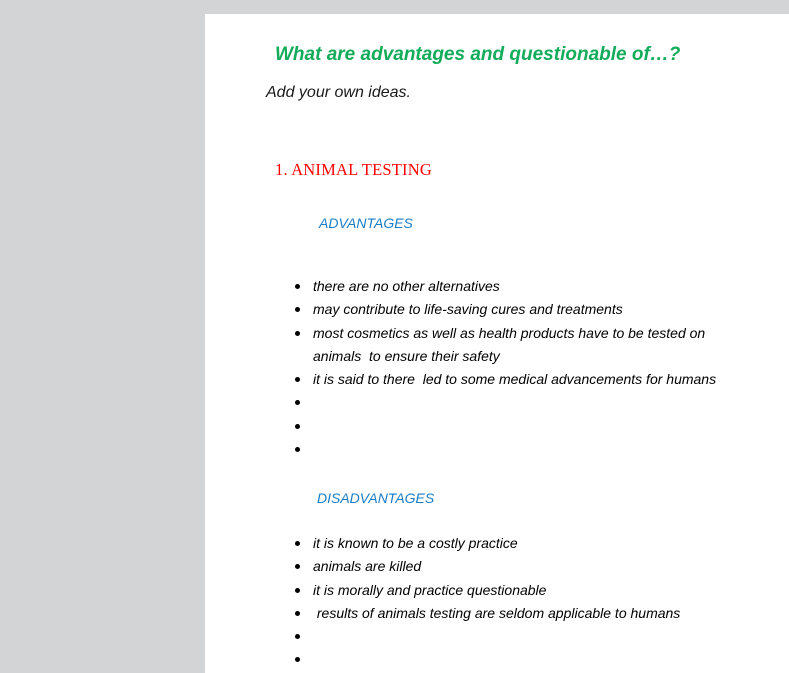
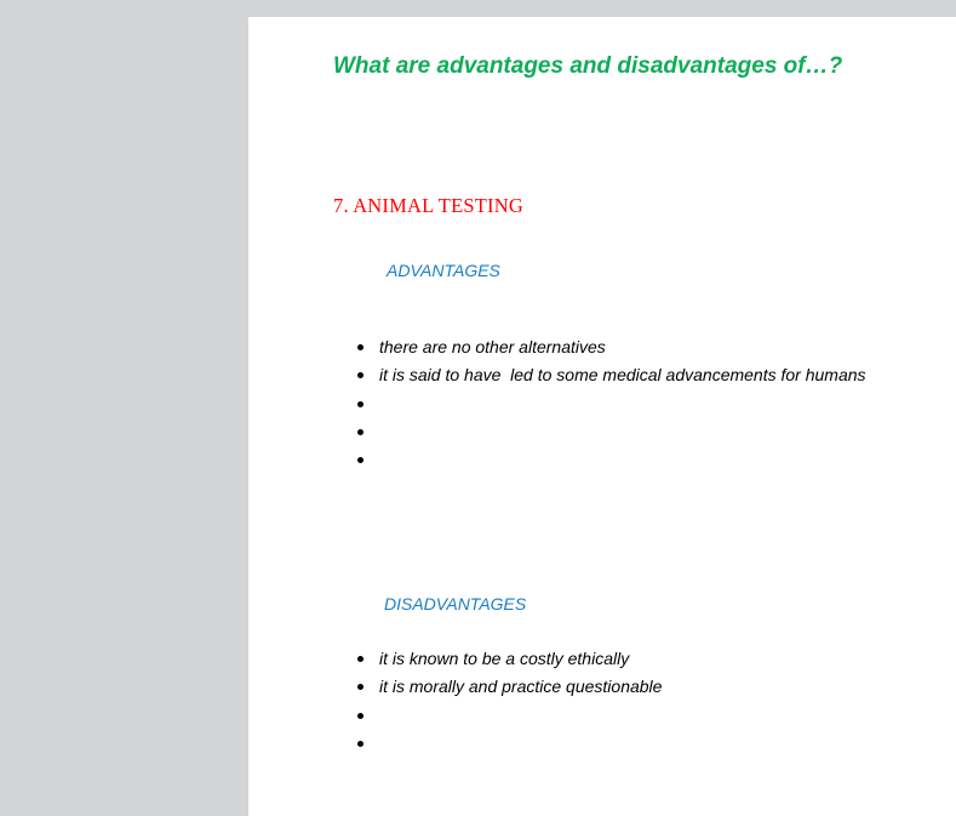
- What are advantages and questionable of…?
+ What are advantages and disadvantages of…?
- Add your own ideas.
- 1. ANIMAL TESTING
+ 7. ANIMAL TESTING
  ADVANTAGES
  there are no other alternatives
- may contribute to life-saving cures and treatments
- most cosmetics as well as health products have to be tested on animals to ensure their safety
- it is said to there led to some medical advancements for humans
+ it is said to have led to some medical advancements for humans
  DISADVANTAGES
- it is known to be a costly practice
+ it is known to be a costly ethically
- animals are killed
  it is morally and practice questionable
- results of animals testing are seldom applicable to humans
